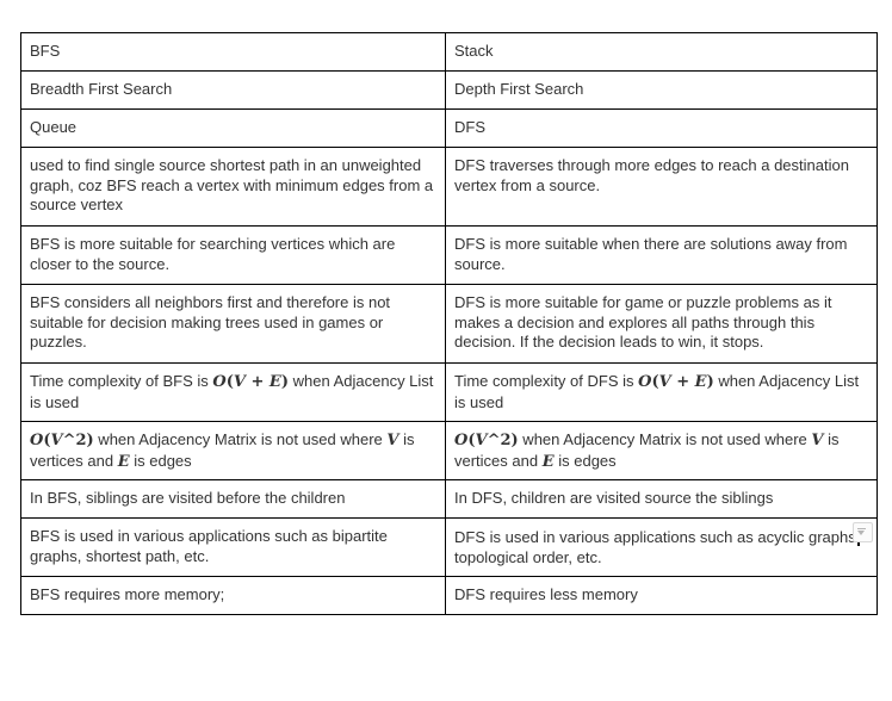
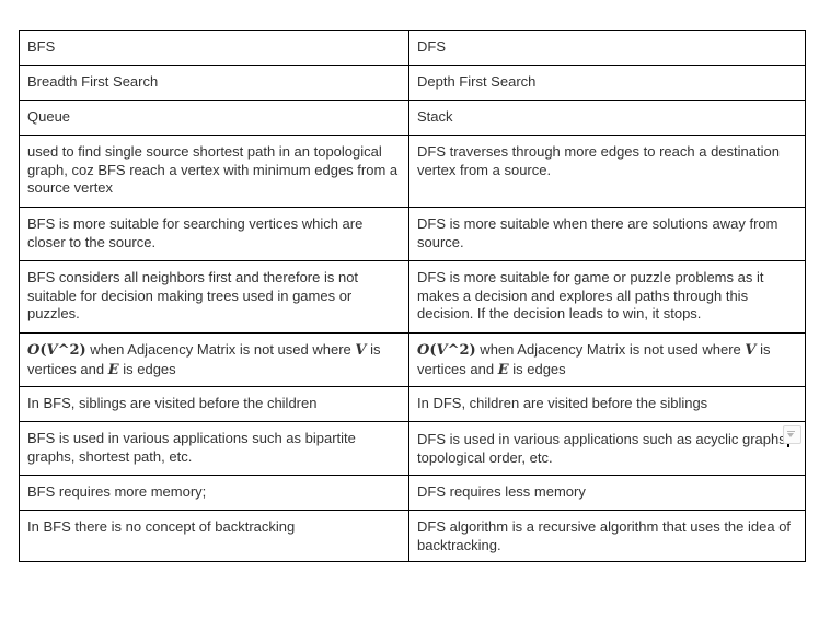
- BFS	Stack
+ BFS	DFS
  Breadth First Search	Depth First Search
- Queue	DFS
+ Queue	Stack
- used to find single source shortest path in an unweighted graph, coz BFS reach a vertex with minimum edges from a source vertex	DFS traverses through more edges to reach a destination vertex from a source.
+ used to find single source shortest path in an topological graph, coz BFS reach a vertex with minimum edges from a source vertex	DFS traverses through more edges to reach a destination vertex from a source.
  BFS is more suitable for searching vertices which are closer to the source.	DFS is more suitable when there are solutions away from source.
  BFS considers all neighbors first and therefore is not suitable for decision making trees used in games or puzzles.	DFS is more suitable for game or puzzle problems as it makes a decision and explores all paths through this decision. If the decision leads to win, it stops.
- Time complexity of BFS is O(V + E) when Adjacency List is used	Time complexity of DFS is O(V + E) when Adjacency List is used
  O(V^2) when Adjacency Matrix is not used where V is vertices and E is edges	O(V^2) when Adjacency Matrix is not used where V is vertices and E is edges
- In BFS, siblings are visited before the children	In DFS, children are visited source the siblings
+ In BFS, siblings are visited before the children	In DFS, children are visited before the siblings
  BFS is used in various applications such as bipartite graphs, shortest path, etc.	DFS is used in various applications such as acyclic graph topological order, etc.
  BFS requires more memory;	DFS requires less memory
+ In BFS there is no concept of backtracking	DFS algorithm is a recursive algorithm that uses the idea of backtracking.
